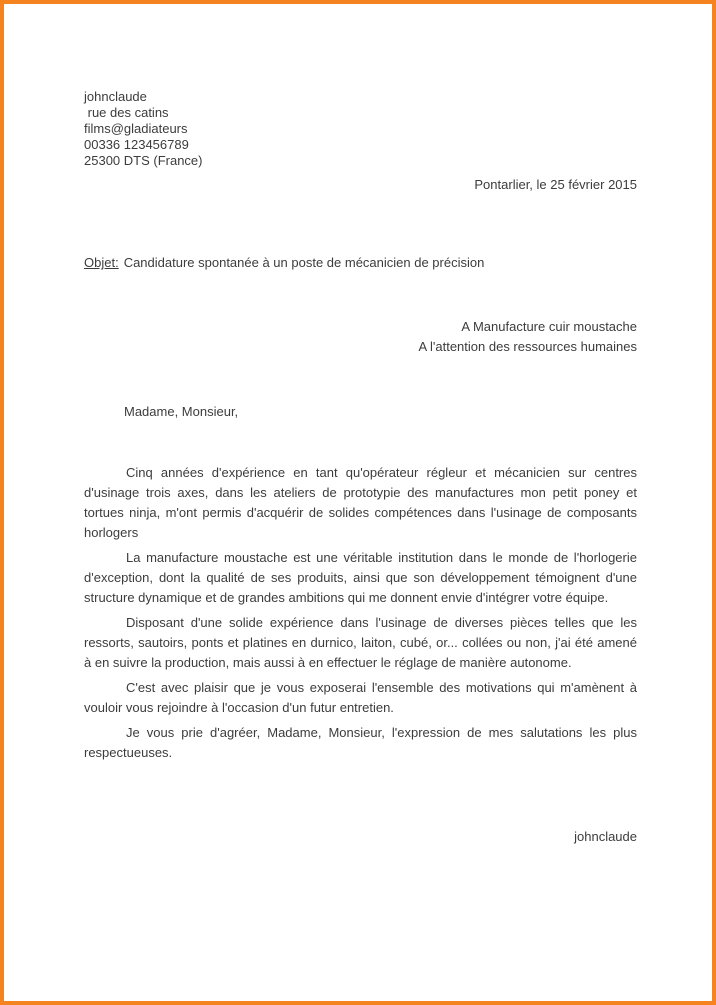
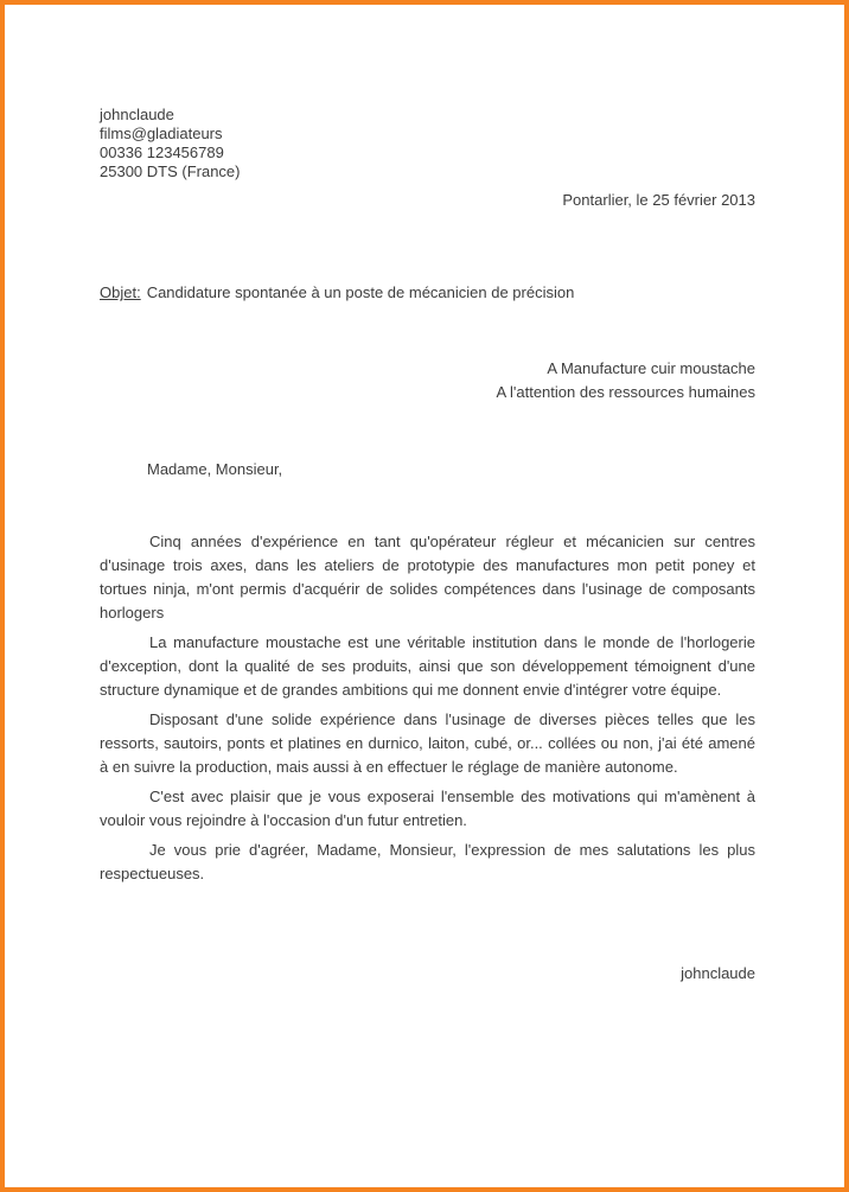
  johnclaude
- rue des catins
  films@gladiateurs
  00336 123456789
  25300 DTS (France)
- Pontarlier, le 25 février 2015
+ Pontarlier, le 25 février 2013
  Objet: Candidature spontanée à un poste de mécanicien de précision
  A Manufacture cuir moustache
  A l'attention des ressources humaines
  Madame, Monsieur,
  Cinq années d'expérience en tant qu'opérateur régleur et mécanicien sur centres d'usinage trois axes, dans les ateliers de prototypie des manufactures mon petit poney et tortues ninja, m'ont permis d'acquérir de solides compétences dans l'usinage de composants horlogers
  La manufacture moustache est une véritable institution dans le monde de l'horlogerie d'exception, dont la qualité de ses produits, ainsi que son développement témoignent d'une structure dynamique et de grandes ambitions qui me donnent envie d'intégrer votre équipe.
  Disposant d'une solide expérience dans l'usinage de diverses pièces telles que les ressorts, sautoirs, ponts et platines en durnico, laiton, cubé, or... collées ou non, j'ai été amené à en suivre la production, mais aussi à en effectuer le réglage de manière autonome.
  C'est avec plaisir que je vous exposerai l'ensemble des motivations qui m'amènent à vouloir vous rejoindre à l'occasion d'un futur entretien.
  Je vous prie d'agréer, Madame, Monsieur, l'expression de mes salutations les plus respectueuses.
  johnclaude
